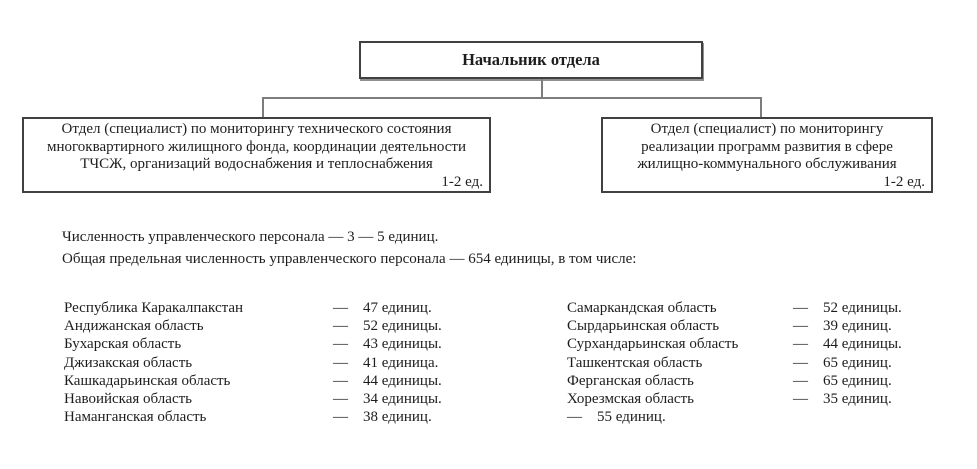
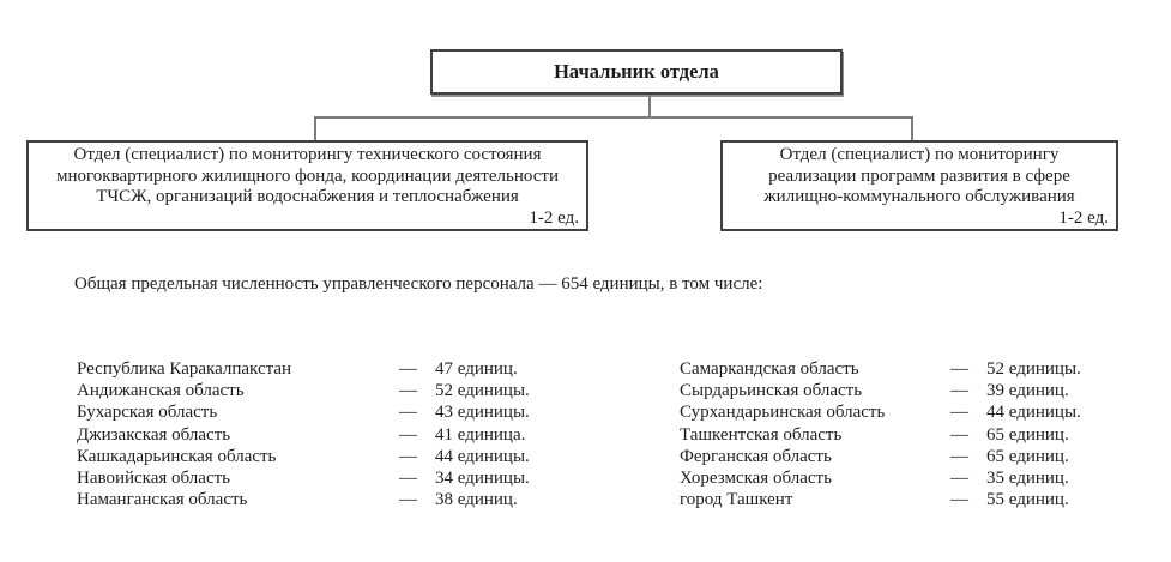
  Начальник отдела
  Отдел (специалист) по мониторингу технического состояния
  многоквартирного жилищного фонда, координации деятельности
  ТЧСЖ, организаций водоснабжения и теплоснабжения
  1-2 ед.
  Отдел (специалист) по мониторингу
  реализации программ развития в сфере
  жилищно-коммунального обслуживания
  1-2 ед.
- Численность управленческого персонала — 3 — 5 единиц.
  Общая предельная численность управленческого персонала — 654 единицы, в том числе:
  Республика Каракалпакстан
  —
  47 единиц.
  Андижанская область
  —
  52 единицы.
  Бухарская область
  —
  43 единицы.
  Джизакская область
  —
  41 единица.
  Кашкадарьинская область
  —
  44 единицы.
  Навоийская область
  —
  34 единицы.
  Наманганская область
  —
  38 единиц.
  Самаркандская область
  —
  52 единицы.
  Сырдарьинская область
  —
  39 единиц.
  Сурхандарьинская область
  —
  44 единицы.
  Ташкентская область
  —
  65 единиц.
  Ферганская область
  —
  65 единиц.
  Хорезмская область
  —
  35 единиц.
+ город Ташкент
  —
  55 единиц.
